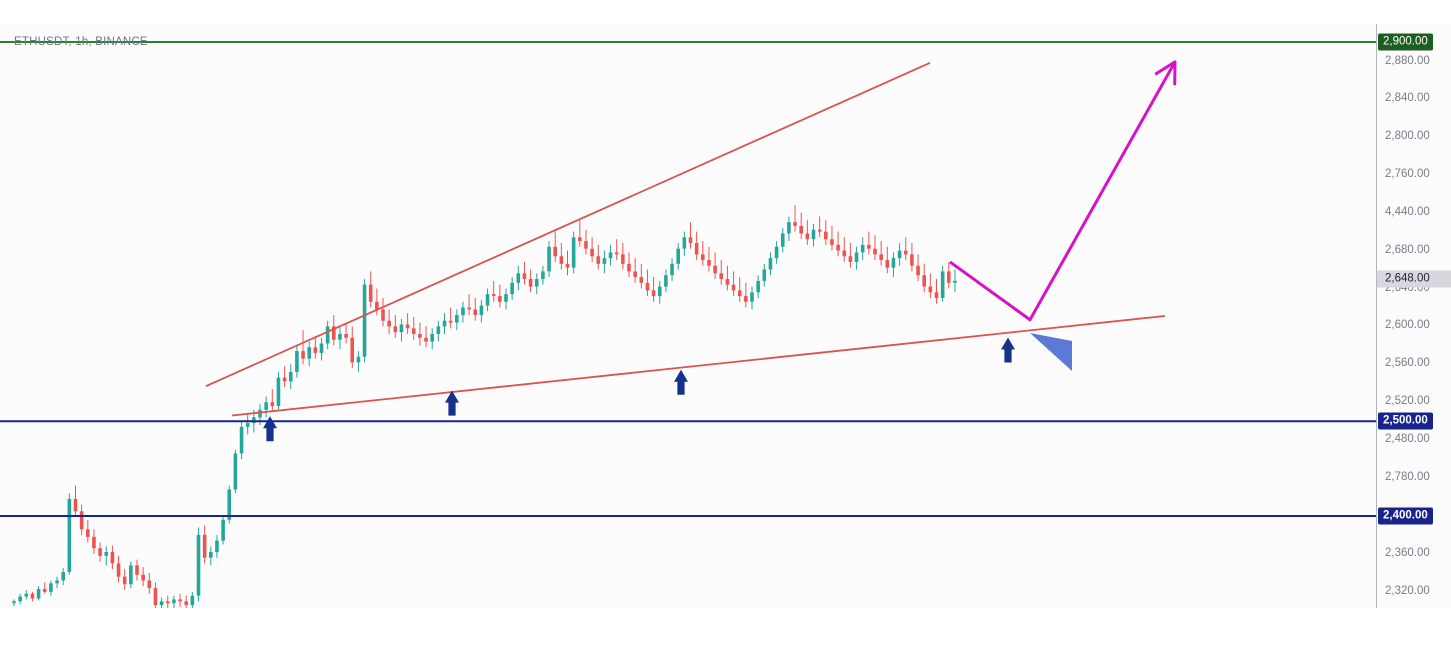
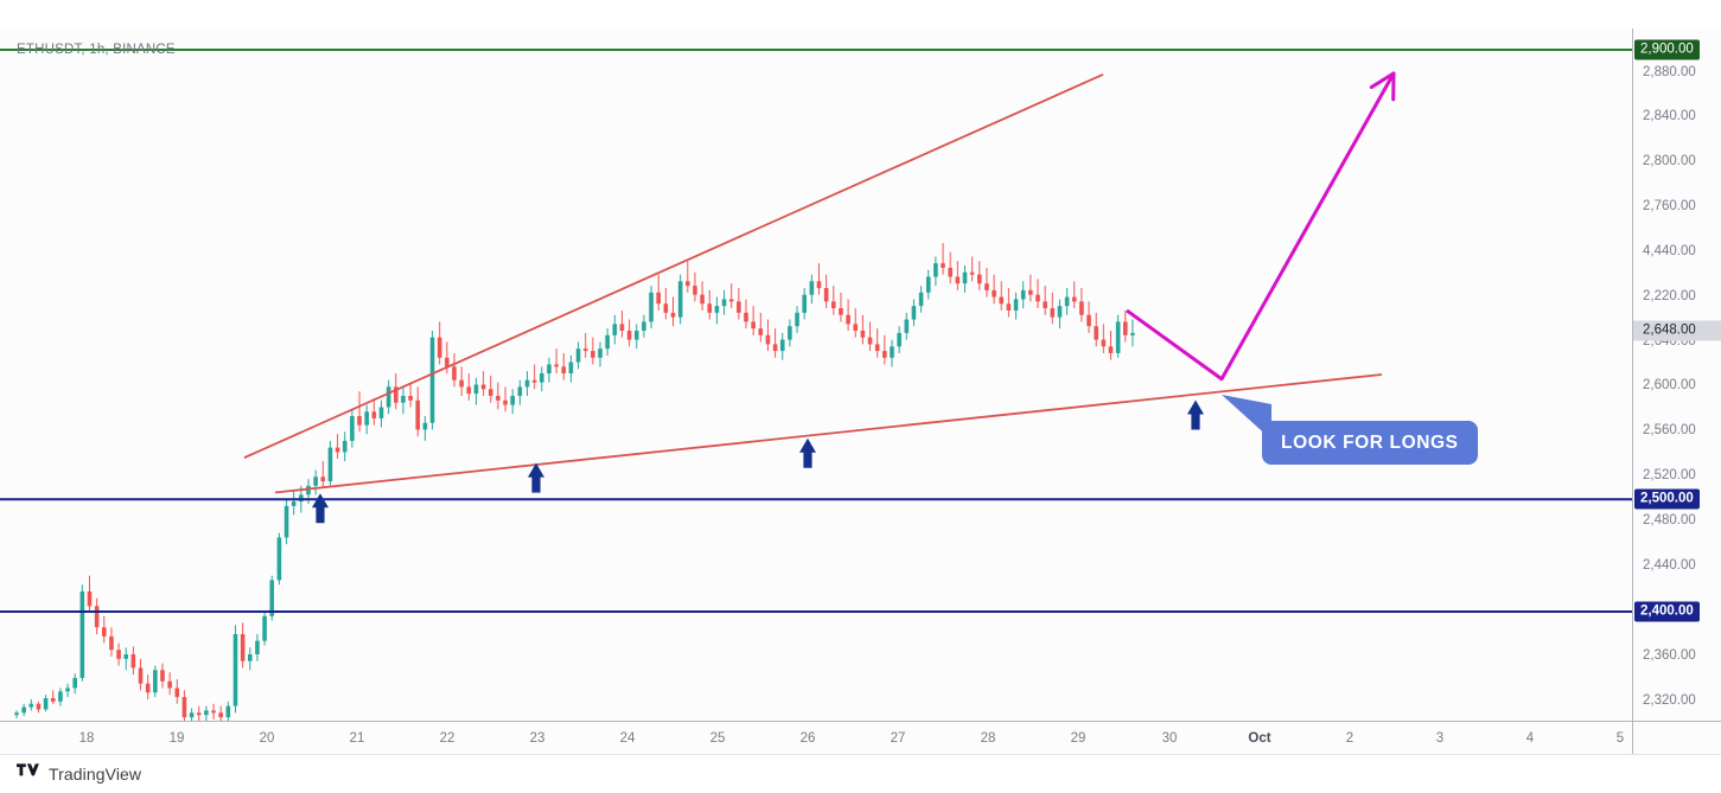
  ETHUSDT, 1h, BINANCE
+ LOOK FOR LONGS
  2,900.00
  2,880.00
  2,840.00
  2,800.00
  2,760.00
  4,440.00
- 2,680.00
+ 2,220.00
  2,648.00
  2,640.00
  2,600.00
  2,560.00
  2,520.00
  2,500.00
  2,480.00
- 2,780.00
+ 2,440.00
  2,400.00
  2,360.00
  2,320.00
+ 18
+ 19
+ 20
+ 21
+ 22
+ 23
+ 24
+ 25
+ 26
+ 27
+ 28
+ 29
+ 30
+ Oct
+ 2
+ 3
+ 4
+ 5
+ TradingView
